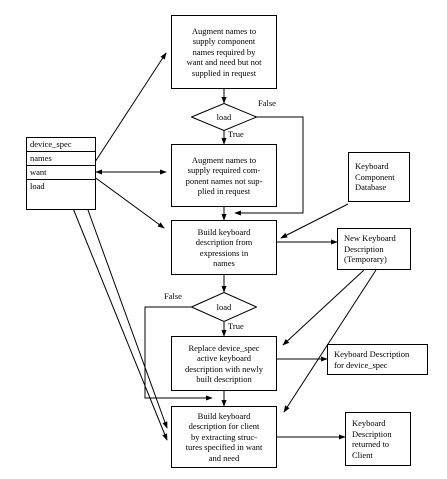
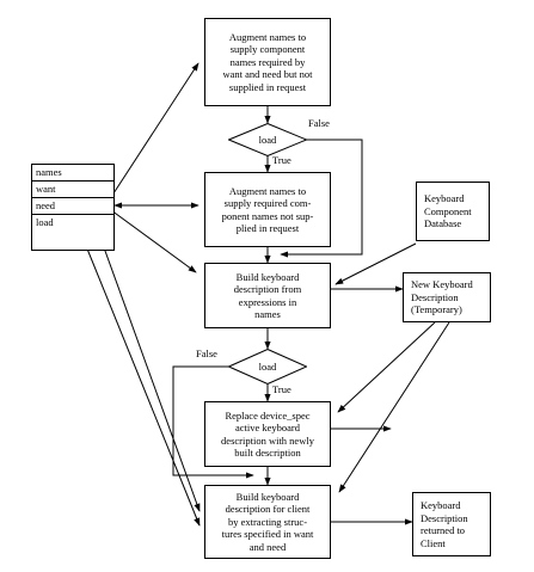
  Augment names to
  supply component
  names required by
  want and need but not
  supplied in request
  load
  False
  True
  Augment names to
  supply required com-
  ponent names not sup-
  plied in request
  Build keyboard
  description from
  expressions in
  names
  load
  False
  True
  Replace device_spec
  active keyboard
  description with newly
  built description
  Build keyboard
  description for client
  by extracting struc-
  tures specified in want
  and need
  Keyboard
  Component
  Database
  New Keyboard
  Description
  (Temporary)
- Keyboard Description
- for device_spec
  Keyboard
  Description
  returned to
  Client
- device_spec
  names
  want
+ need
  load
